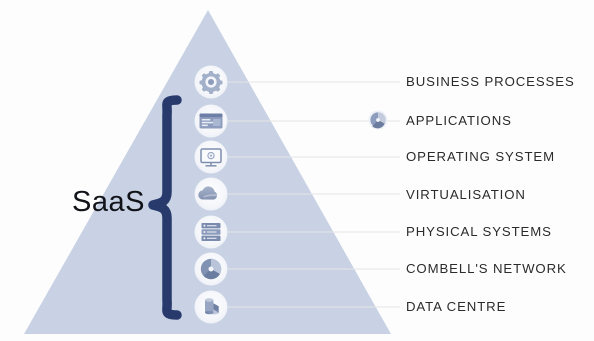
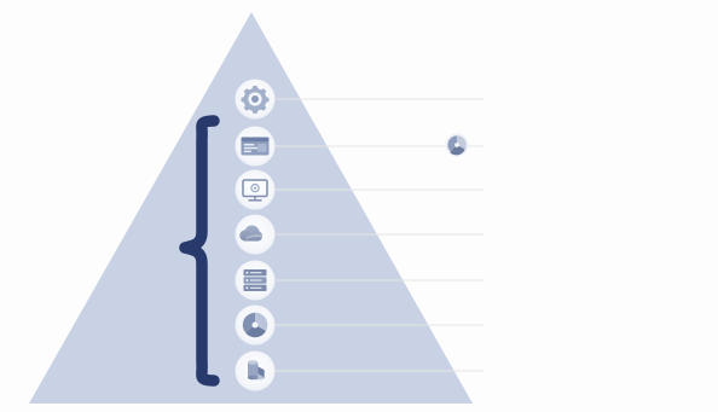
- SaaS
- BUSINESS PROCESSES
- APPLICATIONS
- OPERATING SYSTEM
- VIRTUALISATION
- PHYSICAL SYSTEMS
- COMBELL'S NETWORK
- DATA CENTRE
